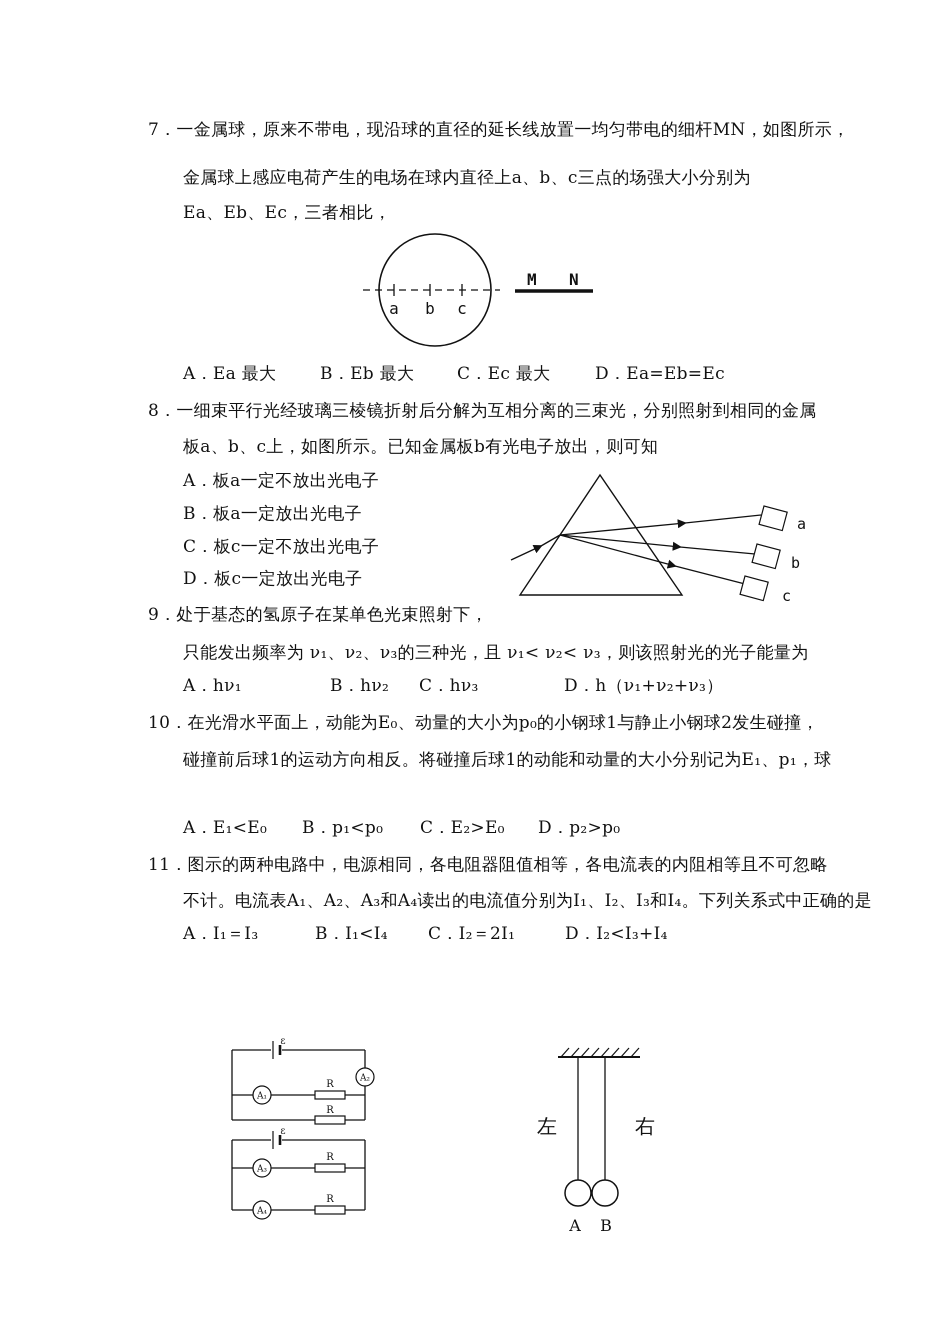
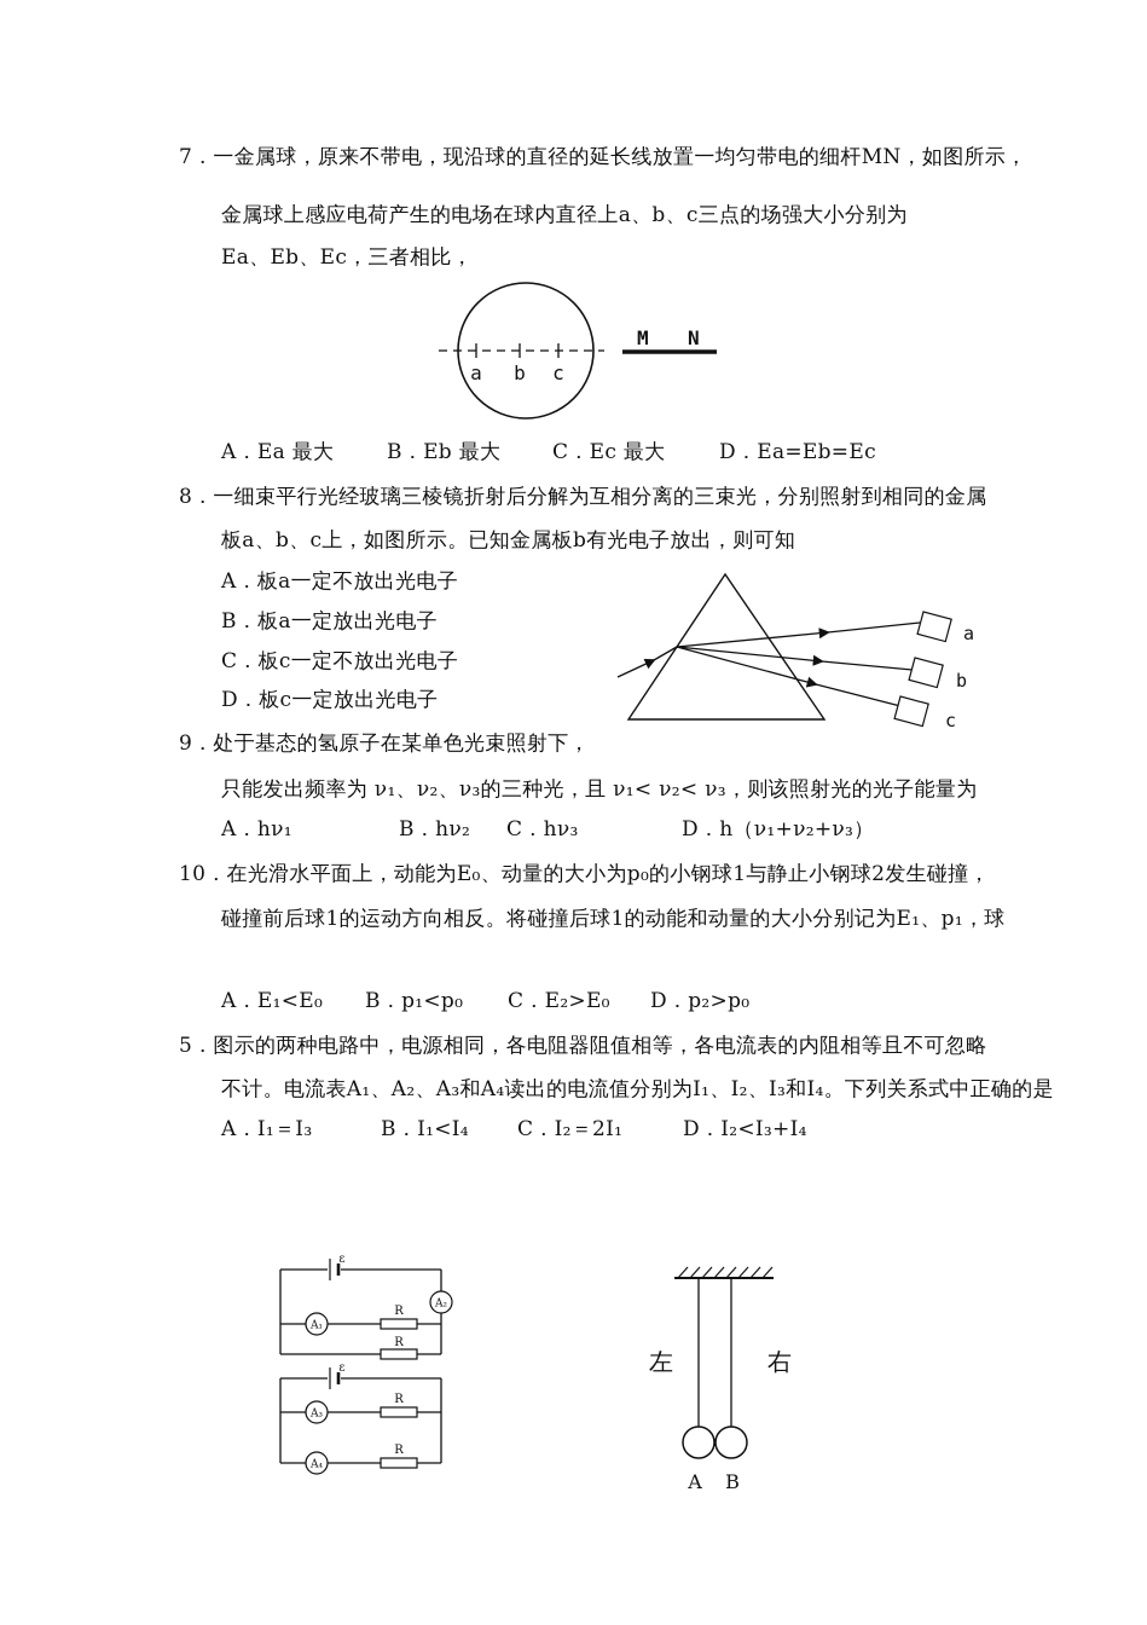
  7．一金属球，原来不带电，现沿球的直径的延长线放置一均匀带电的细杆MN，如图所示，
  金属球上感应电荷产生的电场在球内直径上a、b、c三点的场强大小分别为
  Ea、Eb、Ec，三者相比，
  a
  b
  c
  M
  N
  A．Ea 最大
  B．Eb 最大
  C．Ec 最大
  D．Ea=Eb=Ec
  8．一细束平行光经玻璃三棱镜折射后分解为互相分离的三束光，分别照射到相同的金属
  板a、b、c上，如图所示。已知金属板b有光电子放出，则可知
  A．板a一定不放出光电子
  B．板a一定放出光电子
  C．板c一定不放出光电子
  D．板c一定放出光电子
  a
  b
  c
  9．处于基态的氢原子在某单色光束照射下，
  只能发出频率为 ν₁、ν₂、ν₃的三种光，且 ν₁< ν₂< ν₃，则该照射光的光子能量为
  A．hν₁
  B．hν₂
  C．hν₃
  D．h（ν₁+ν₂+ν₃）
  10．在光滑水平面上，动能为E₀、动量的大小为p₀的小钢球1与静止小钢球2发生碰撞，
  碰撞前后球1的运动方向相反。将碰撞后球1的动能和动量的大小分别记为E₁、p₁，球
  A．E₁<E₀
  B．p₁<p₀
  C．E₂>E₀
  D．p₂>p₀
- 11．图示的两种电路中，电源相同，各电阻器阻值相等，各电流表的内阻相等且不可忽略
+ 5．图示的两种电路中，电源相同，各电阻器阻值相等，各电流表的内阻相等且不可忽略
  不计。电流表A₁、A₂、A₃和A₄读出的电流值分别为I₁、I₂、I₃和I₄。下列关系式中正确的是
  A．I₁＝I₃
  B．I₁<I₄
  C．I₂＝2I₁
  D．I₂<I₃+I₄
  ε
  A₂
  A₁
  R
  R
  ε
  A₃
  R
  A₄
  R
  左
  右
  A
  B
